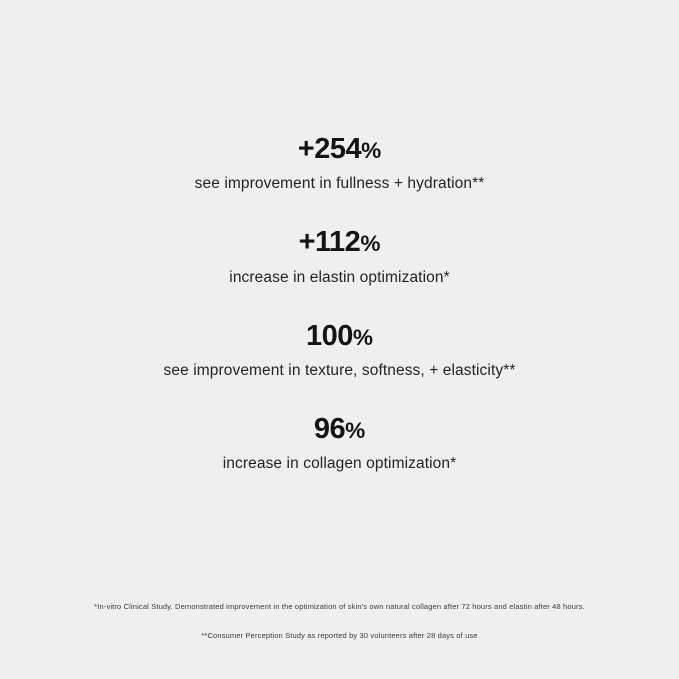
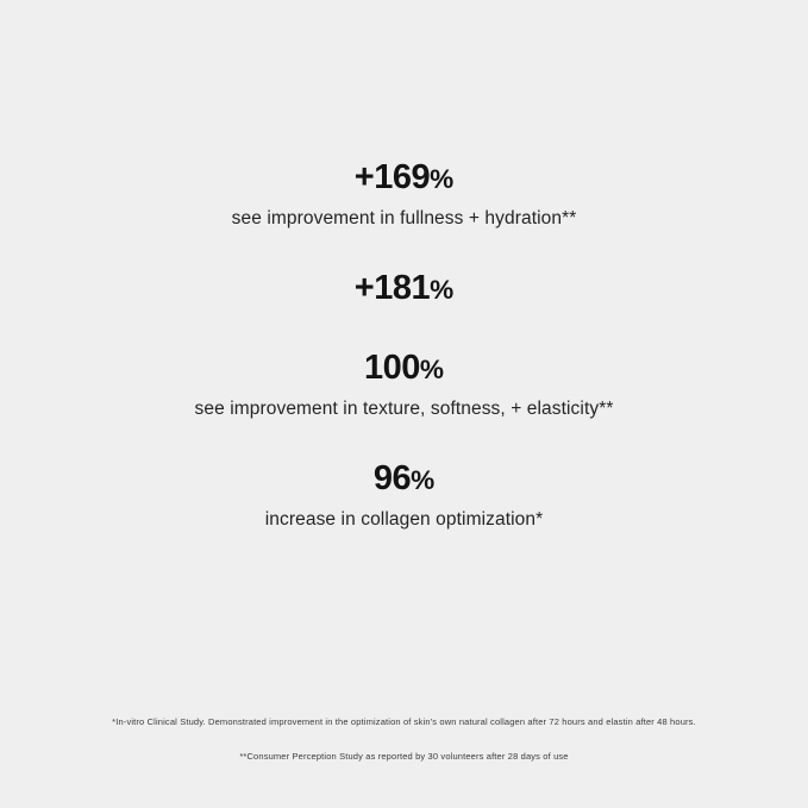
- +254%
+ +169%
  see improvement in fullness + hydration**
- +112%
+ +181%
- increase in elastin optimization*
  100%
  see improvement in texture, softness, + elasticity**
  96%
  increase in collagen optimization*
  *In-vitro Clinical Study. Demonstrated improvement in the optimization of skin's own natural collagen after 72 hours and elastin after 48 hours.
  **Consumer Perception Study as reported by 30 volunteers after 28 days of use
